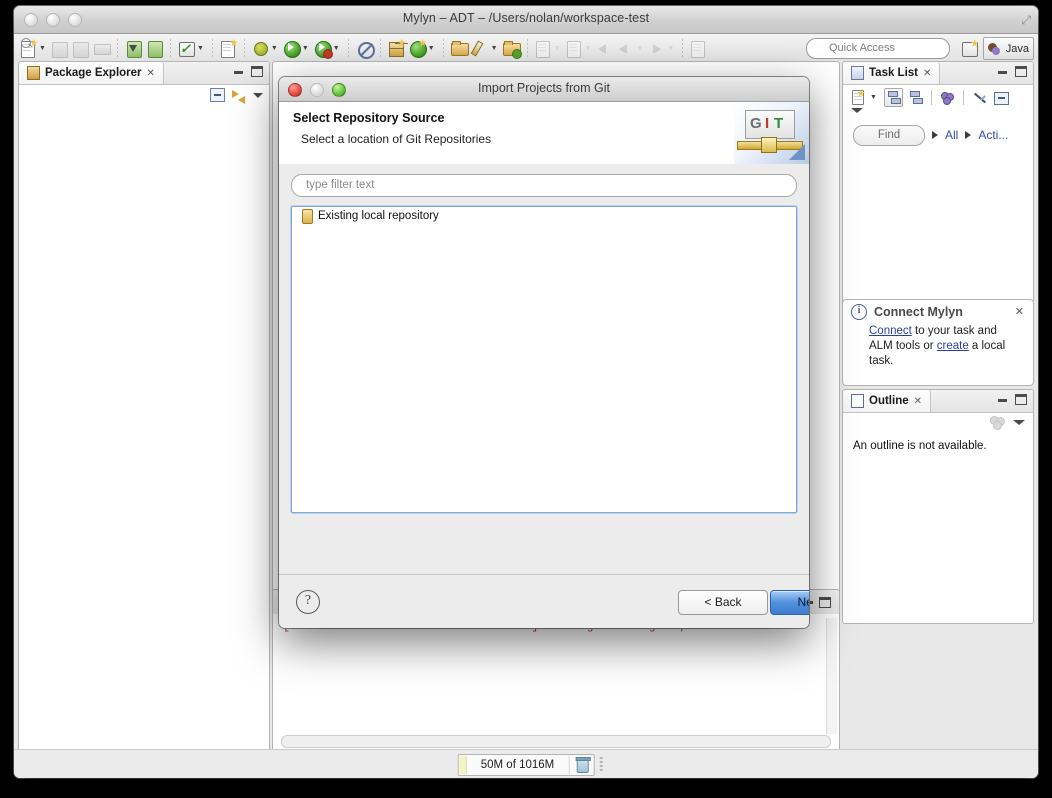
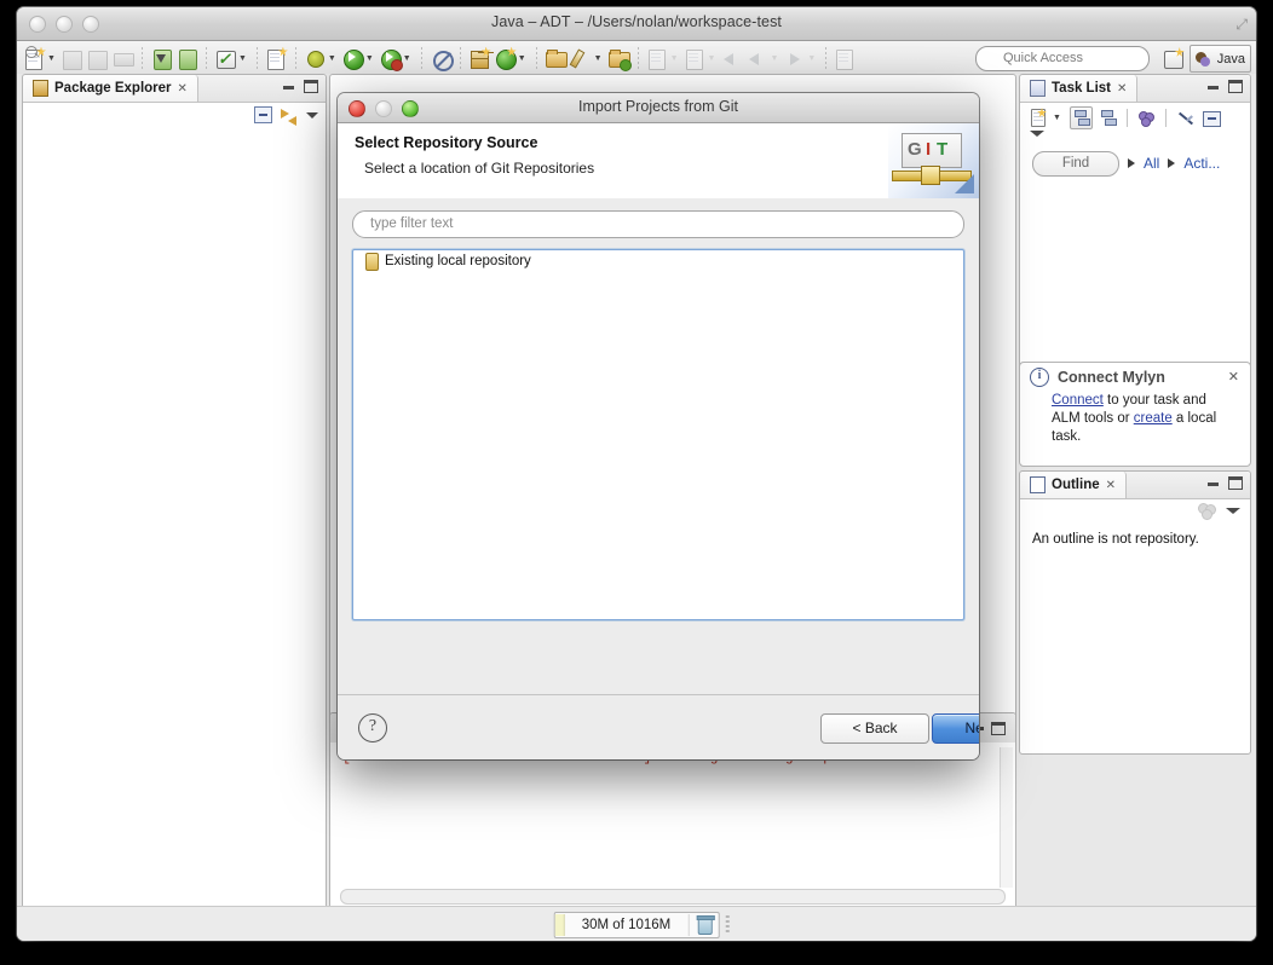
- Mylyn – ADT – /Users/nolan/workspace-test
+ Java – ADT – /Users/nolan/workspace-test
  ⤢
  ✓
  Quick Access
  Java
  Package Explorer
  ✕
  Task List
  ✕
  Find
  All
  Acti...
  i
  Connect Mylyn
  ✕
  Connect to your task and ALM tools or create a local task.
  Outline
  ✕
- An outline is not available.
+ An outline is not repository.
- 50M of 1016M
+ 30M of 1016M
  Import Projects from Git
  Select Repository Source
  Select a location of Git Repositories
  G
  I
  T
  type filter text
  Existing local repository
  ?
  < Back
